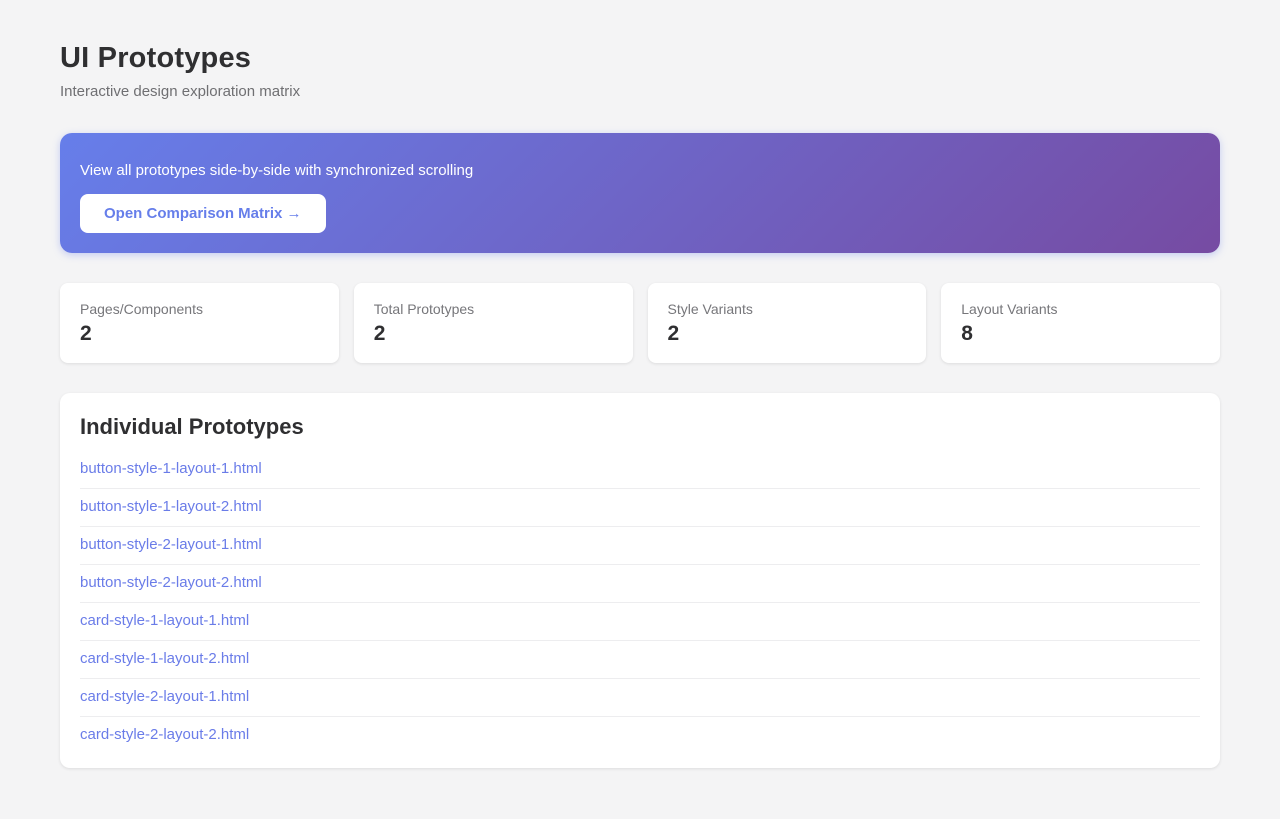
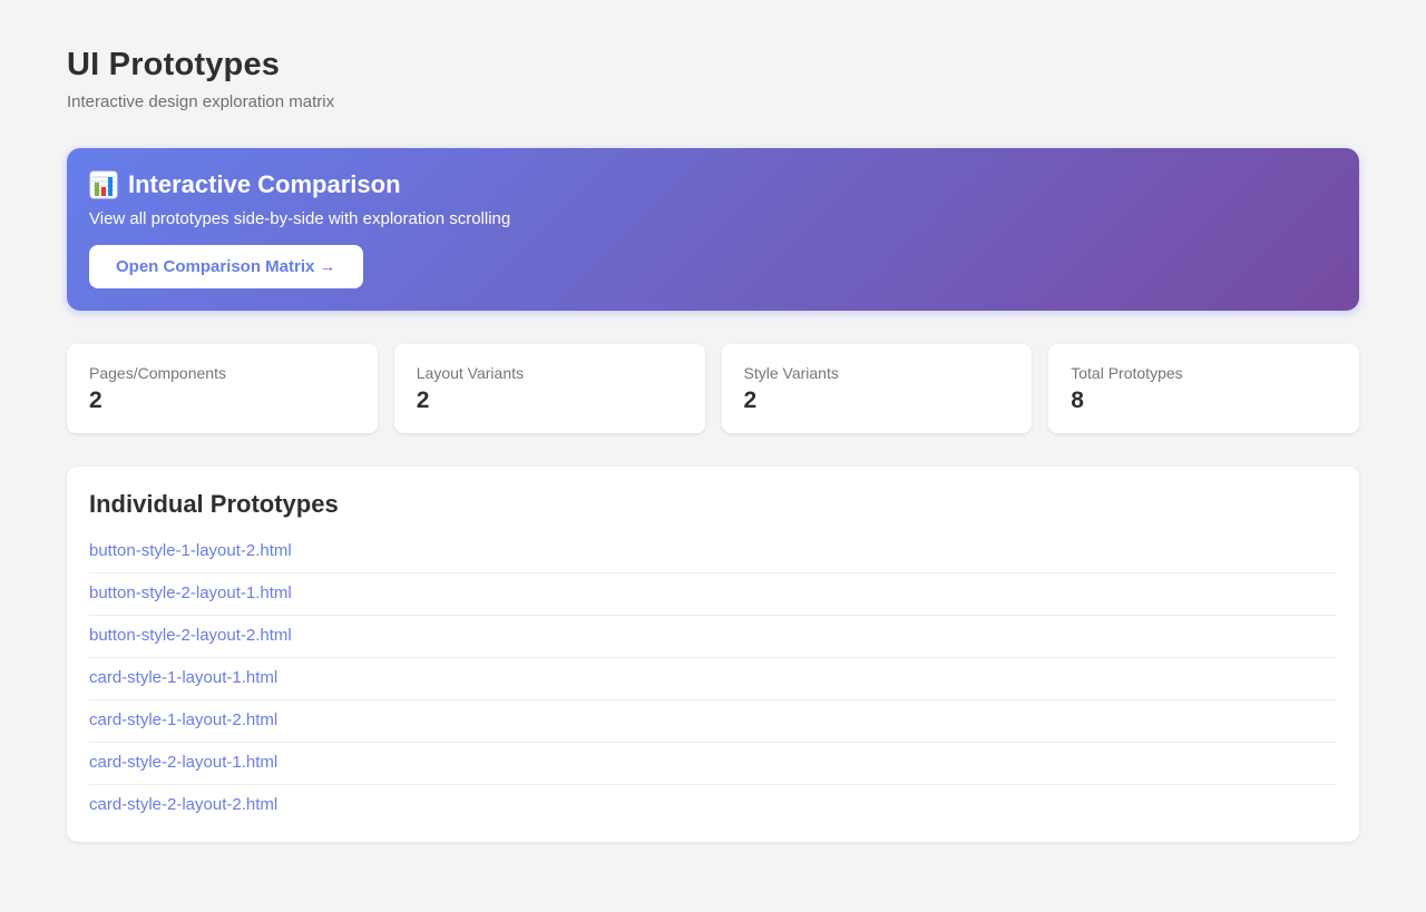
  UI Prototypes
  Interactive design exploration matrix
+ Interactive Comparison
- View all prototypes side-by-side with synchronized scrolling
+ View all prototypes side-by-side with exploration scrolling
  Open Comparison Matrix →
  Pages/Components
  2
- Total Prototypes
+ Layout Variants
  2
  Style Variants
  2
- Layout Variants
+ Total Prototypes
  8
  Individual Prototypes
- button-style-1-layout-1.html
  button-style-1-layout-2.html
  button-style-2-layout-1.html
  button-style-2-layout-2.html
  card-style-1-layout-1.html
  card-style-1-layout-2.html
  card-style-2-layout-1.html
  card-style-2-layout-2.html
